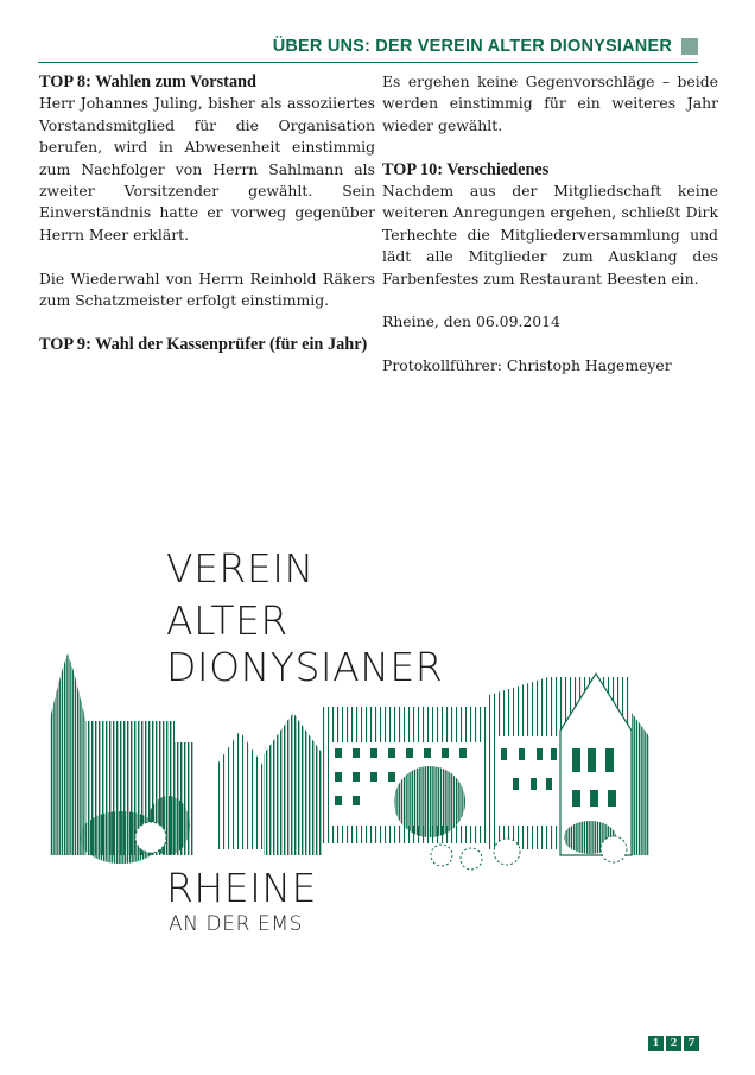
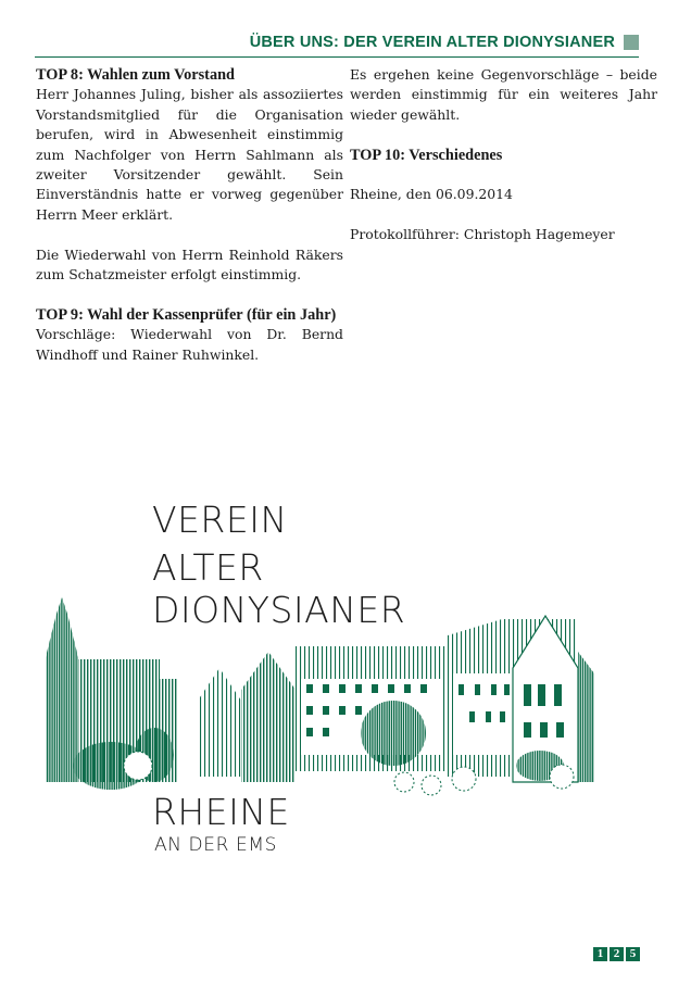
  ÜBER UNS: DER VEREIN ALTER DIONYSIANER
  TOP 8: Wahlen zum Vorstand
  Herr Johannes Juling, bisher als assoziiertes Vorstandsmitglied für die Organisation berufen, wird in Abwesenheit einstimmig zum Nachfolger von Herrn Sahlmann als zweiter Vorsitzender gewählt. Sein Einverständnis hatte er vorweg gegenüber Herrn Meer erklärt.
  Die Wiederwahl von Herrn Reinhold Räkers zum Schatzmeister erfolgt einstimmig.
  TOP 9: Wahl der Kassenprüfer (für ein Jahr)
+ Vorschläge: Wiederwahl von Dr. Bernd Windhoff und Rainer Ruhwinkel.
  Es ergehen keine Gegenvorschläge – beide werden einstimmig für ein weiteres Jahr wieder gewählt.
  TOP 10: Verschiedenes
- Nachdem aus der Mitgliedschaft keine weiteren Anregungen ergehen, schließt Dirk Terhechte die Mitgliederversammlung und lädt alle Mitglieder zum Ausklang des Farbenfestes zum Restaurant Beesten ein.
  Rheine, den 06.09.2014
  Protokollführer: Christoph Hagemeyer
  VEREIN
  ALTER
  DIONYSIANER
  RHEINE
  AN DER EMS
  1
  2
- 7
+ 5
